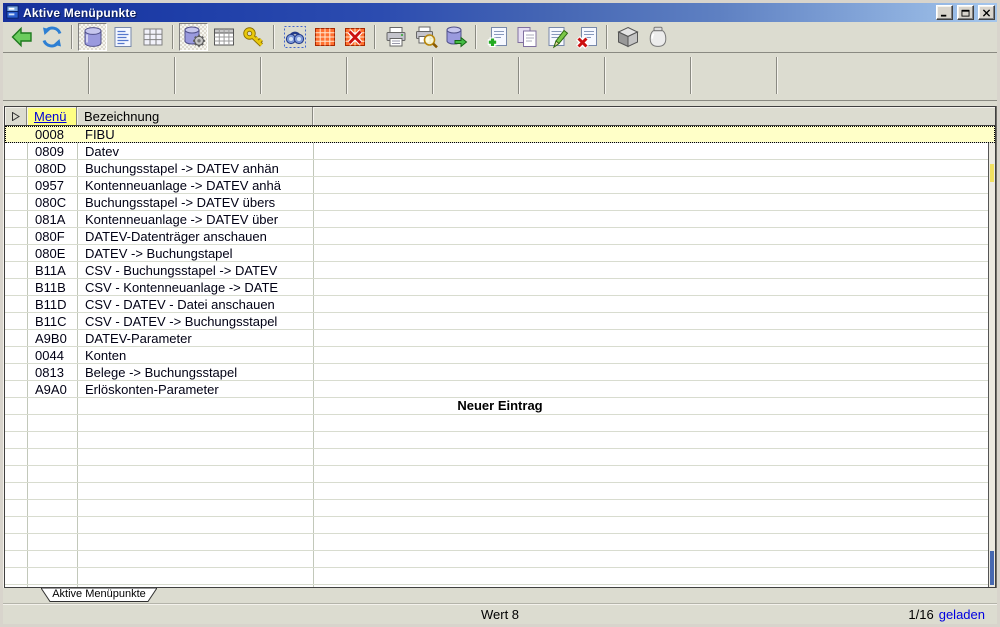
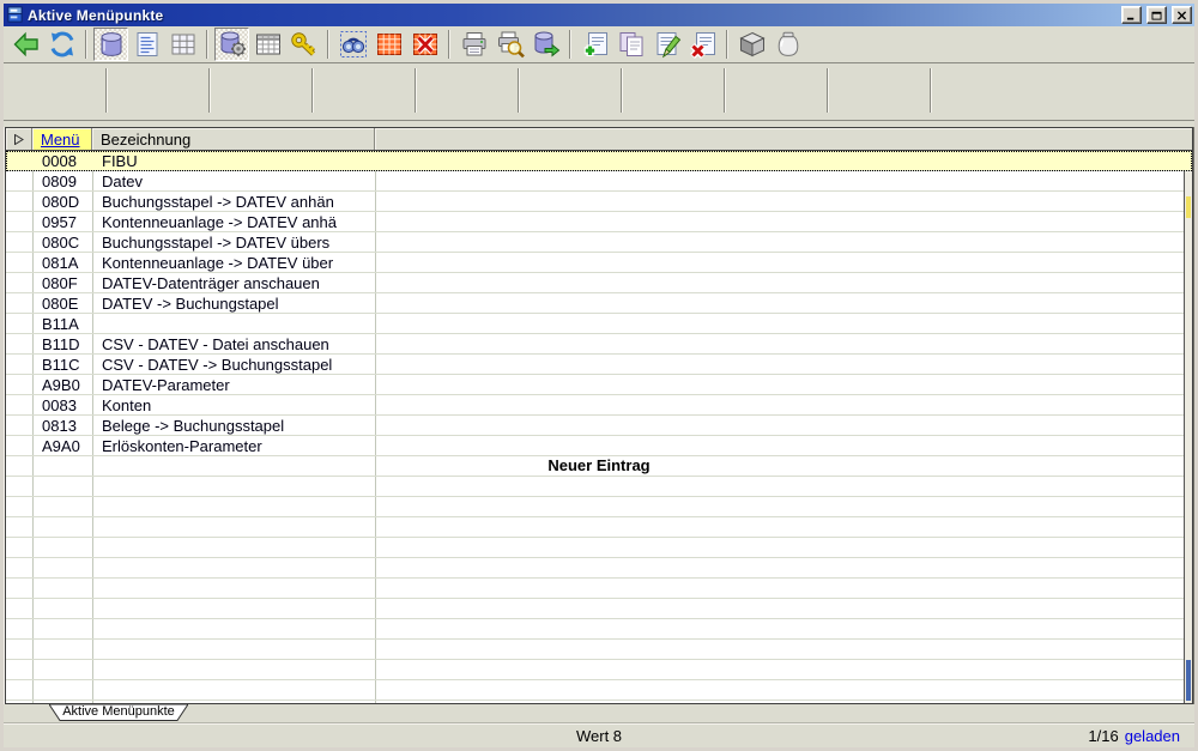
  Aktive Menüpunkte
  Menü
  Bezeichnung
  0008
  FIBU
  0809
  Datev
  080D
  Buchungsstapel -> DATEV anhän
  0957
  Kontenneuanlage -> DATEV anhä
  080C
  Buchungsstapel -> DATEV übers
  081A
  Kontenneuanlage -> DATEV über
  080F
  DATEV-Datenträger anschauen
  080E
  DATEV -> Buchungstapel
  B11A
- CSV - Buchungsstapel -> DATEV
- B11B
- CSV - Kontenneuanlage -> DATE
  B11D
  CSV - DATEV - Datei anschauen
  B11C
  CSV - DATEV -> Buchungsstapel
  A9B0
  DATEV-Parameter
- 0044
+ 0083
  Konten
  0813
  Belege -> Buchungsstapel
  A9A0
  Erlöskonten-Parameter
  Neuer Eintrag
  Aktive Menüpunkte
  Wert 8
  1/16
  geladen
